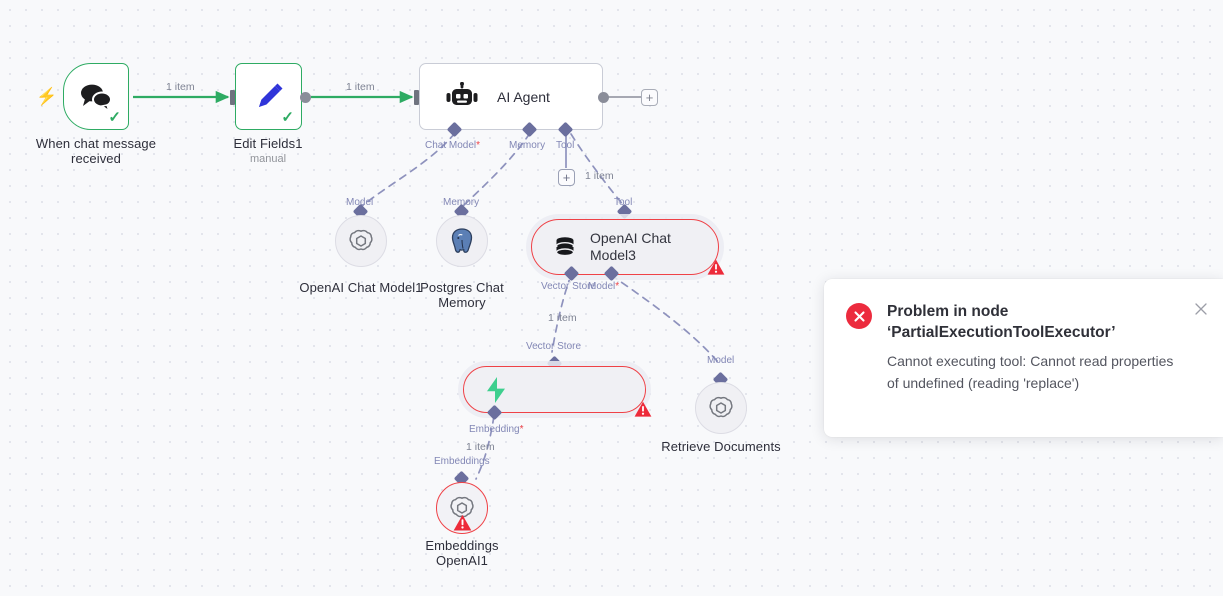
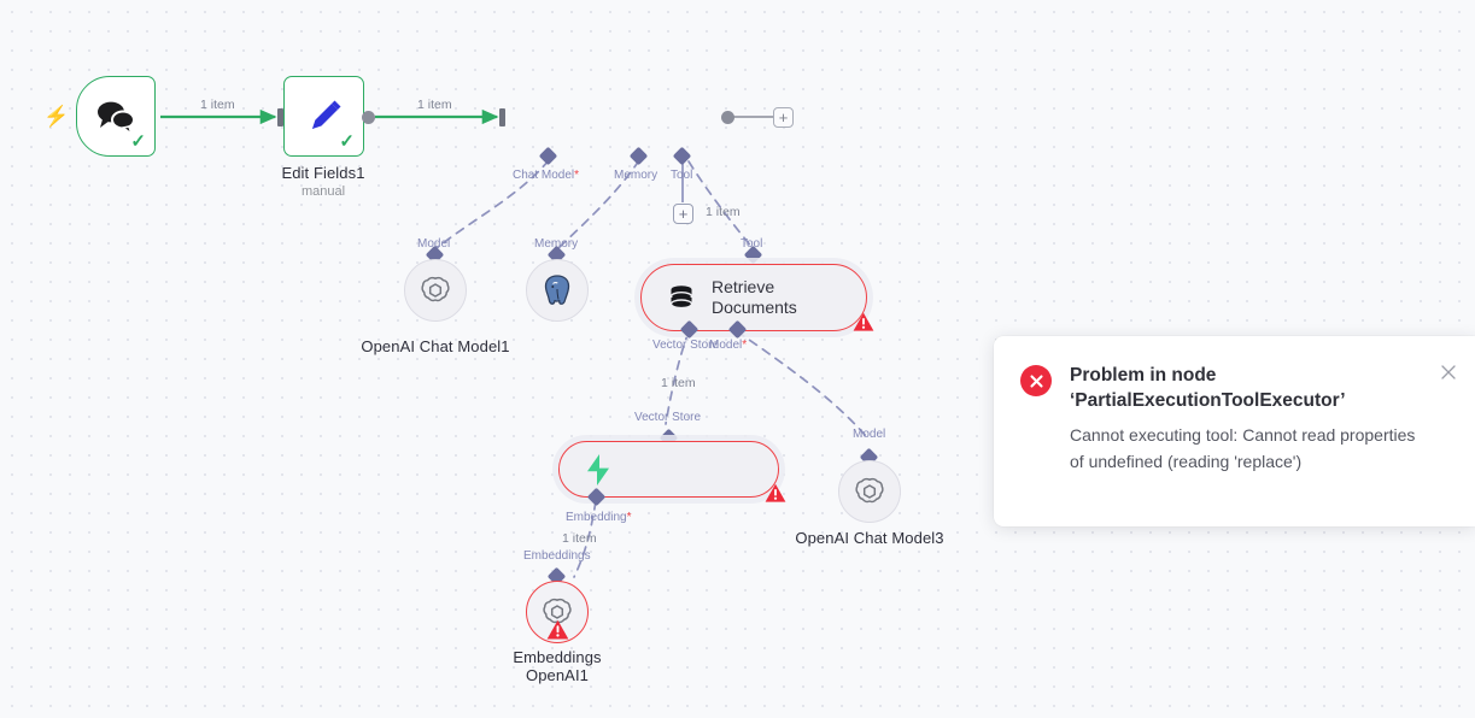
  ⚡
  ✓
- When chat message received
  ✓
  Edit Fields1
  manual
  1 item
  1 item
- AI Agent
  +
  Chat Model*
  Memory
  Tool
  +
  1 item
  Model
  OpenAI Chat Model1
  Memory
- Postgres Chat Memory
  Tool
- OpenAI Chat Model3
+ Retrieve Documents
  Vector Store
  Model*
  1 item
  Vector Store
  Embedding*
  1 item
  Model
- Retrieve Documents
+ OpenAI Chat Model3
  Embeddings
  Embeddings OpenAI1
  Problem in node ‘PartialExecutionToolExecutor’
  Cannot executing tool: Cannot read properties of undefined (reading 'replace')
